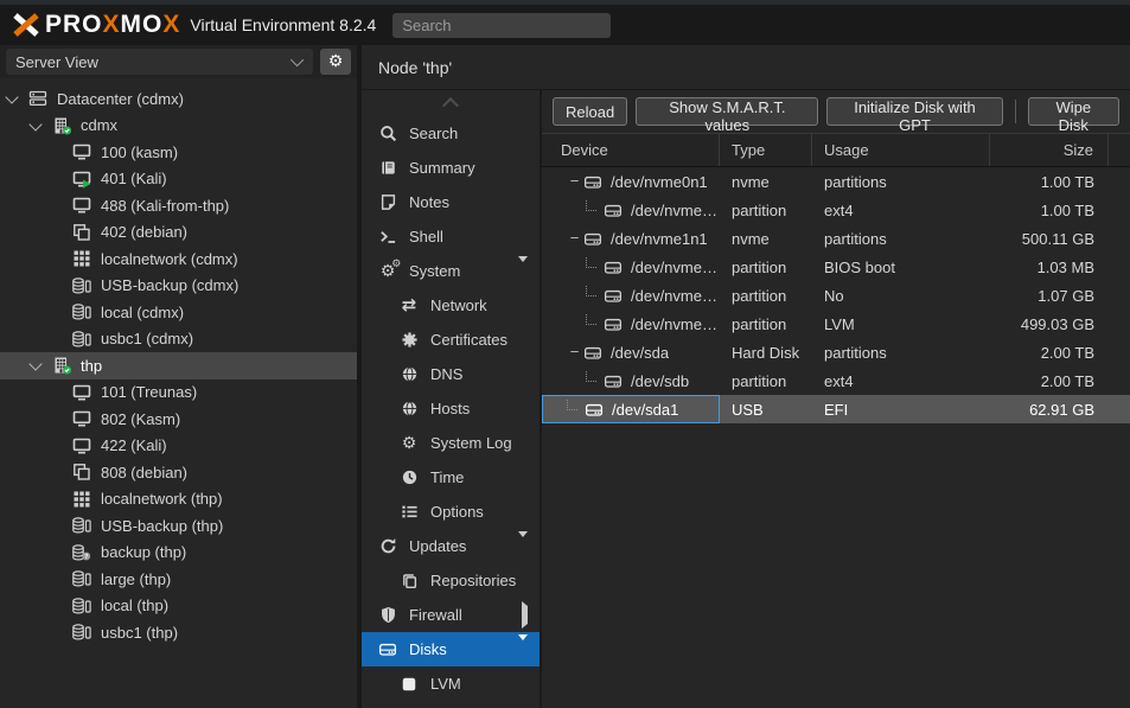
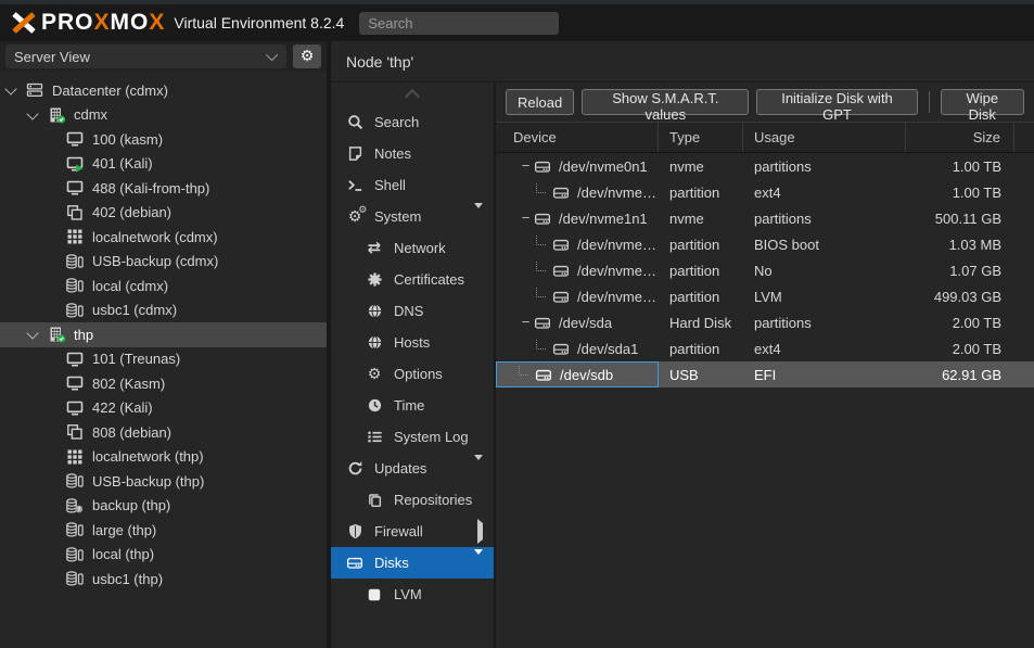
  PROXMOX
  Virtual Environment 8.2.4
  Search
  Server View
  ⚙
  Datacenter (cdmx)
  cdmx
  100 (kasm)
  401 (Kali)
  488 (Kali-from-thp)
  402 (debian)
  localnetwork (cdmx)
  USB-backup (cdmx)
  local (cdmx)
  usbc1 (cdmx)
  thp
  101 (Treunas)
  802 (Kasm)
  422 (Kali)
  808 (debian)
  localnetwork (thp)
  USB-backup (thp)
  backup (thp)
  large (thp)
  local (thp)
  usbc1 (thp)
  Node 'thp'
  Search
- Summary
  Notes
  Shell
  ⚙
  ⚙
  System
  ⇄
  Network
  Certificates
  DNS
  Hosts
  ⚙
- System Log
+ Options
  Time
- Options
+ System Log
  Updates
  Repositories
  Firewall
  Disks
  LVM
  Reload
  Show S.M.A.R.T. values
  Initialize Disk with GPT
  Wipe Disk
  Device
  Type
  Usage
  Size
  −
  /dev/nvme0n1
  nvme
  partitions
  1.00 TB
  /dev/nvme0…
  partition
  ext4
  1.00 TB
  −
  /dev/nvme1n1
  nvme
  partitions
  500.11 GB
  /dev/nvme1…
  partition
  BIOS boot
  1.03 MB
  /dev/nvme1…
  partition
  No
  1.07 GB
  /dev/nvme1…
  partition
  LVM
  499.03 GB
  −
  /dev/sda
  Hard Disk
  partitions
  2.00 TB
- /dev/sdb
+ /dev/sda1
  partition
  ext4
  2.00 TB
- /dev/sda1
+ /dev/sdb
  USB
  EFI
  62.91 GB
